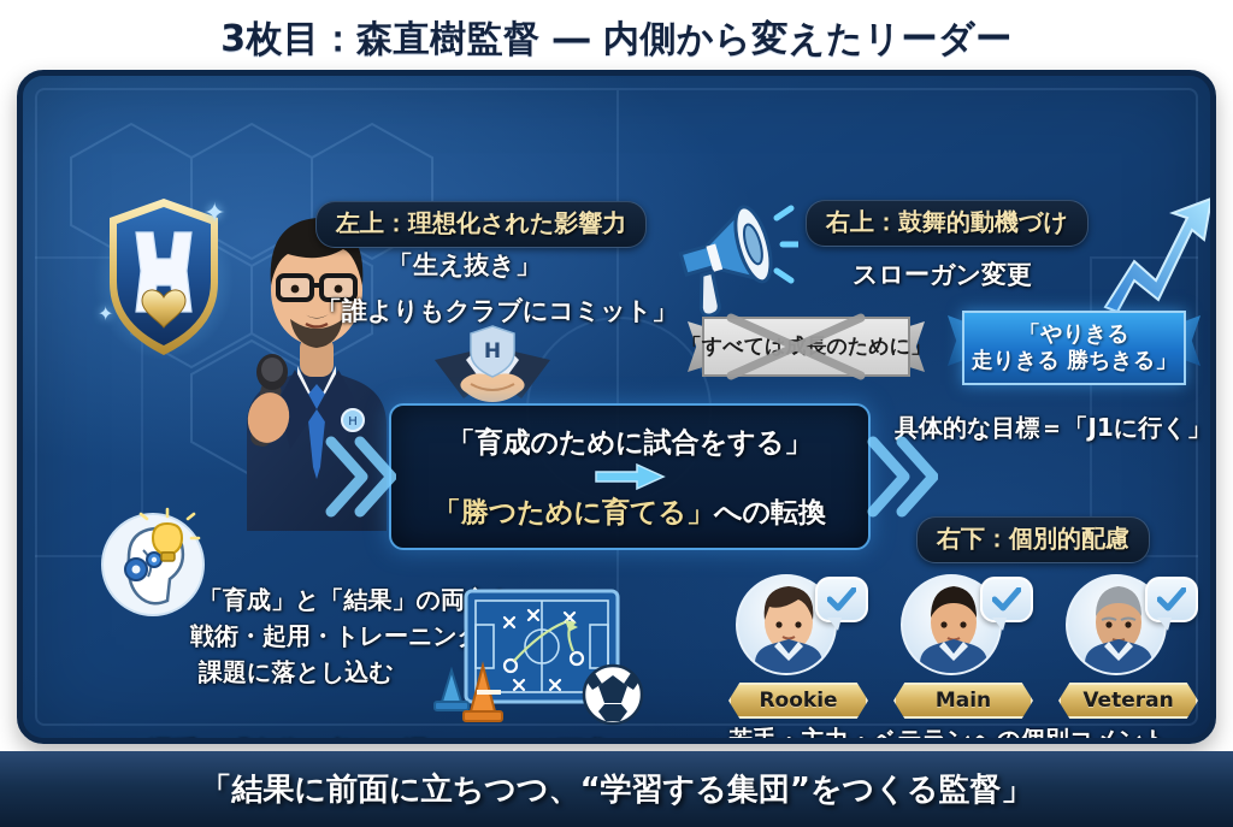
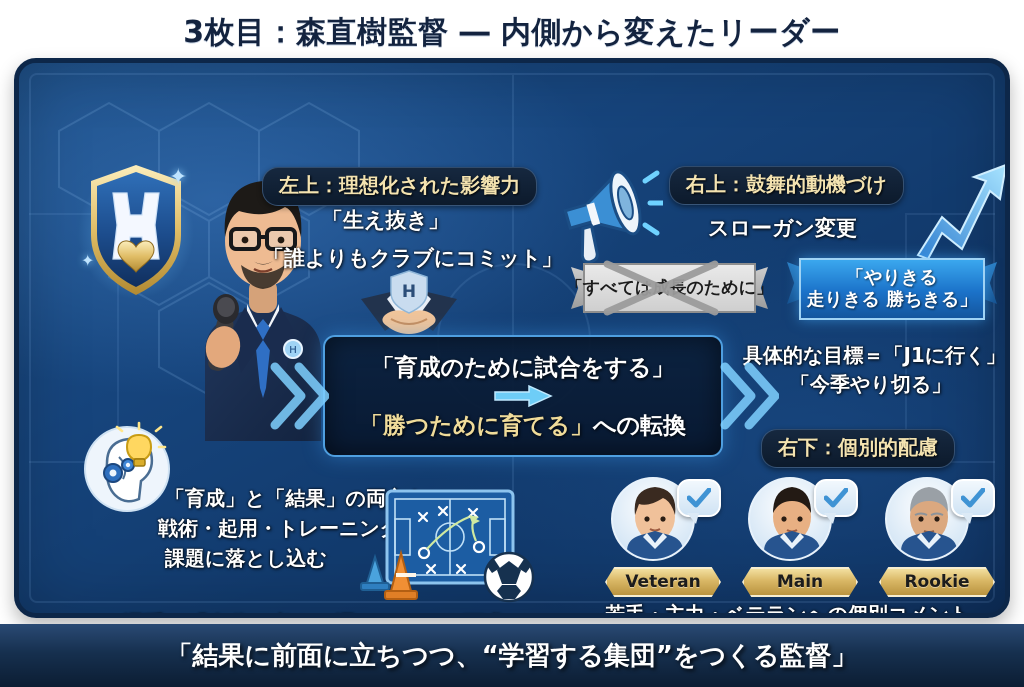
  3枚目：森直樹監督 ― 内側から変えたリーダー
  ✦
  ✦
  H
  H
  左上：理想化された影響力
  右上：鼓舞的動機づけ
  右下：個別的配慮
  「生え抜き」
  「誰よりもクラブにコミット」
  スローガン変更
  「すべては長のために」
  「やりきる
  走りきる 勝ちきる」
  具体的な目標＝「J1に行く」
+ 「今季やり切る」
  「育成のために試合をする」
  「勝つために育てる」への転換
  「育成」と「結果」の両
  戦術・起用・トレーニン
  課題に落とし込む
- Rookie
+ Veteran
  Main
- Veteran
+ Rookie
  「結果に前面に立ちつつ、“学習する集団”をつくる監督」
